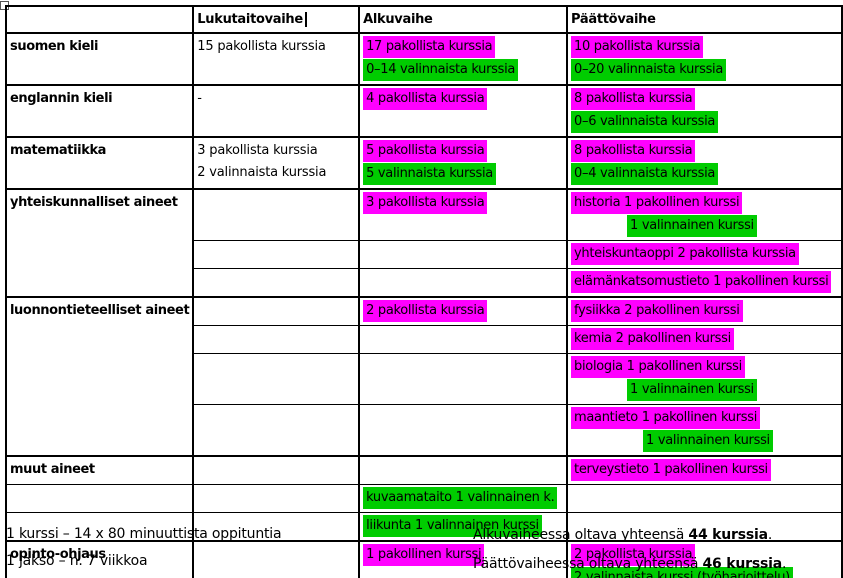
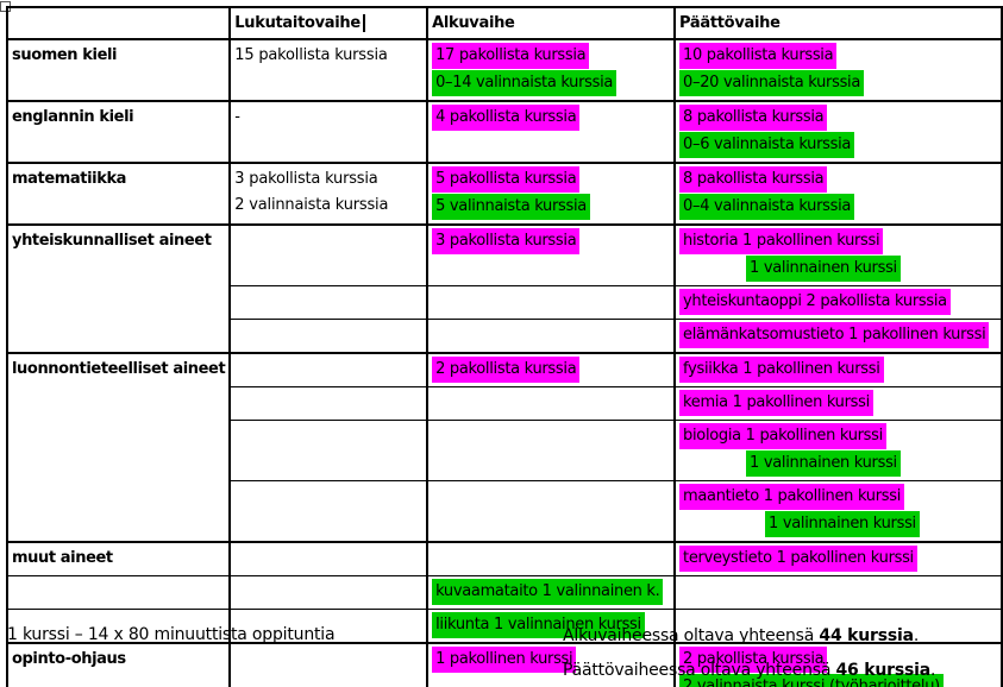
  	Lukutaitovaihe	Alkuvaihe	Päättövaihe
  suomen kieli	15 pakollista kurssia	17 pakollista kurssia 0–14 valinnaista kurssia	10 pakollista kurssia 0–20 valinnaista kurssia
  englannin kieli	-	4 pakollista kurssia	8 pakollista kurssia 0–6 valinnaista kurssia
  matematiikka	3 pakollista kurssia 2 valinnaista kurssia	5 pakollista kurssia 5 valinnaista kurssia	8 pakollista kurssia 0–4 valinnaista kurssia
  yhteiskunnalliset aineet		3 pakollista kurssia	historia 1 pakollinen kurssi 1 valinnainen kurssi
  		yhteiskuntaoppi 2 pakollista kurssia
  		elämänkatsomustieto 1 pakollinen kurssi
- luonnontieteelliset aineet		2 pakollista kurssia	fysiikka 2 pakollinen kurssi
+ luonnontieteelliset aineet		2 pakollista kurssia	fysiikka 1 pakollinen kurssi
- 		kemia 2 pakollinen kurssi
+ 		kemia 1 pakollinen kurssi
  		biologia 1 pakollinen kurssi 1 valinnainen kurssi
  		maantieto 1 pakollinen kurssi 1 valinnainen kurssi
  muut aineet			terveystieto 1 pakollinen kurssi
  		kuvaamataito 1 valinnainen k.
  		liikunta 1 valinnainen kurssi
  1 kurssi – 14 x 80 minuuttista oppituntia
- 1 jakso – n. 7 viikkoa
  Alkuvaiheessa oltava yhteensä 44 kurssia.
  Päättövaiheessa oltava yhteensä 46 kurssia.
